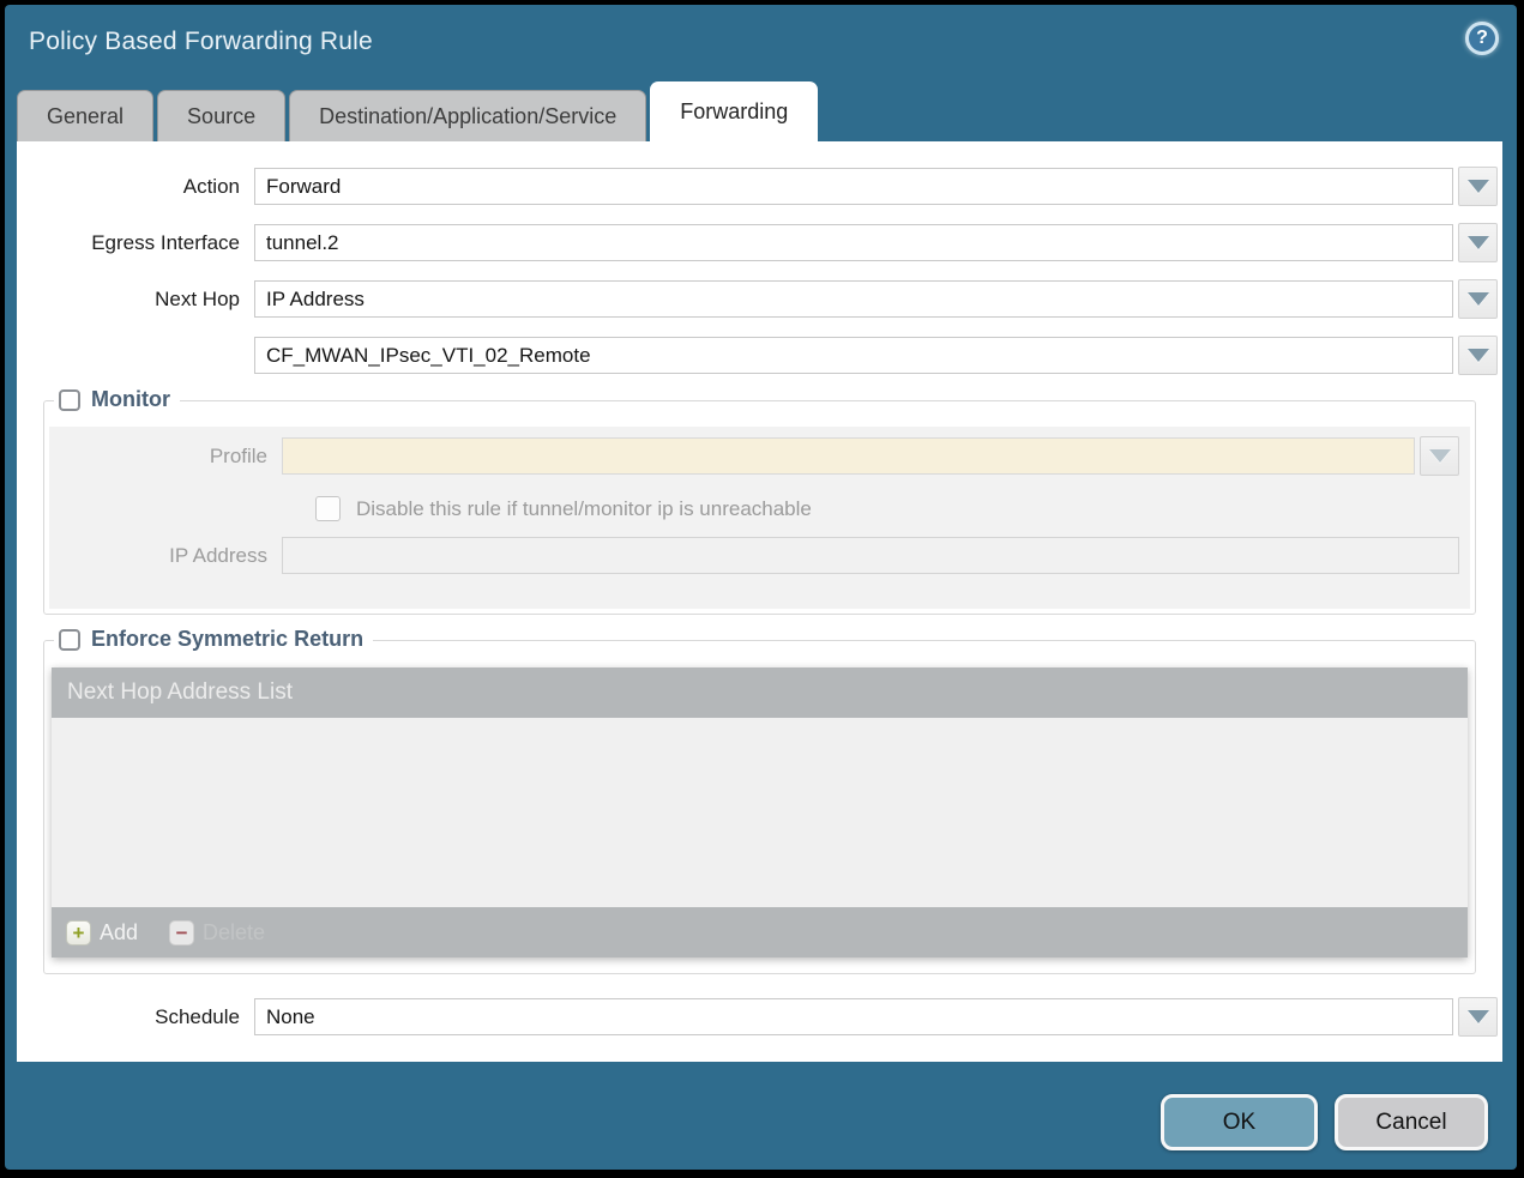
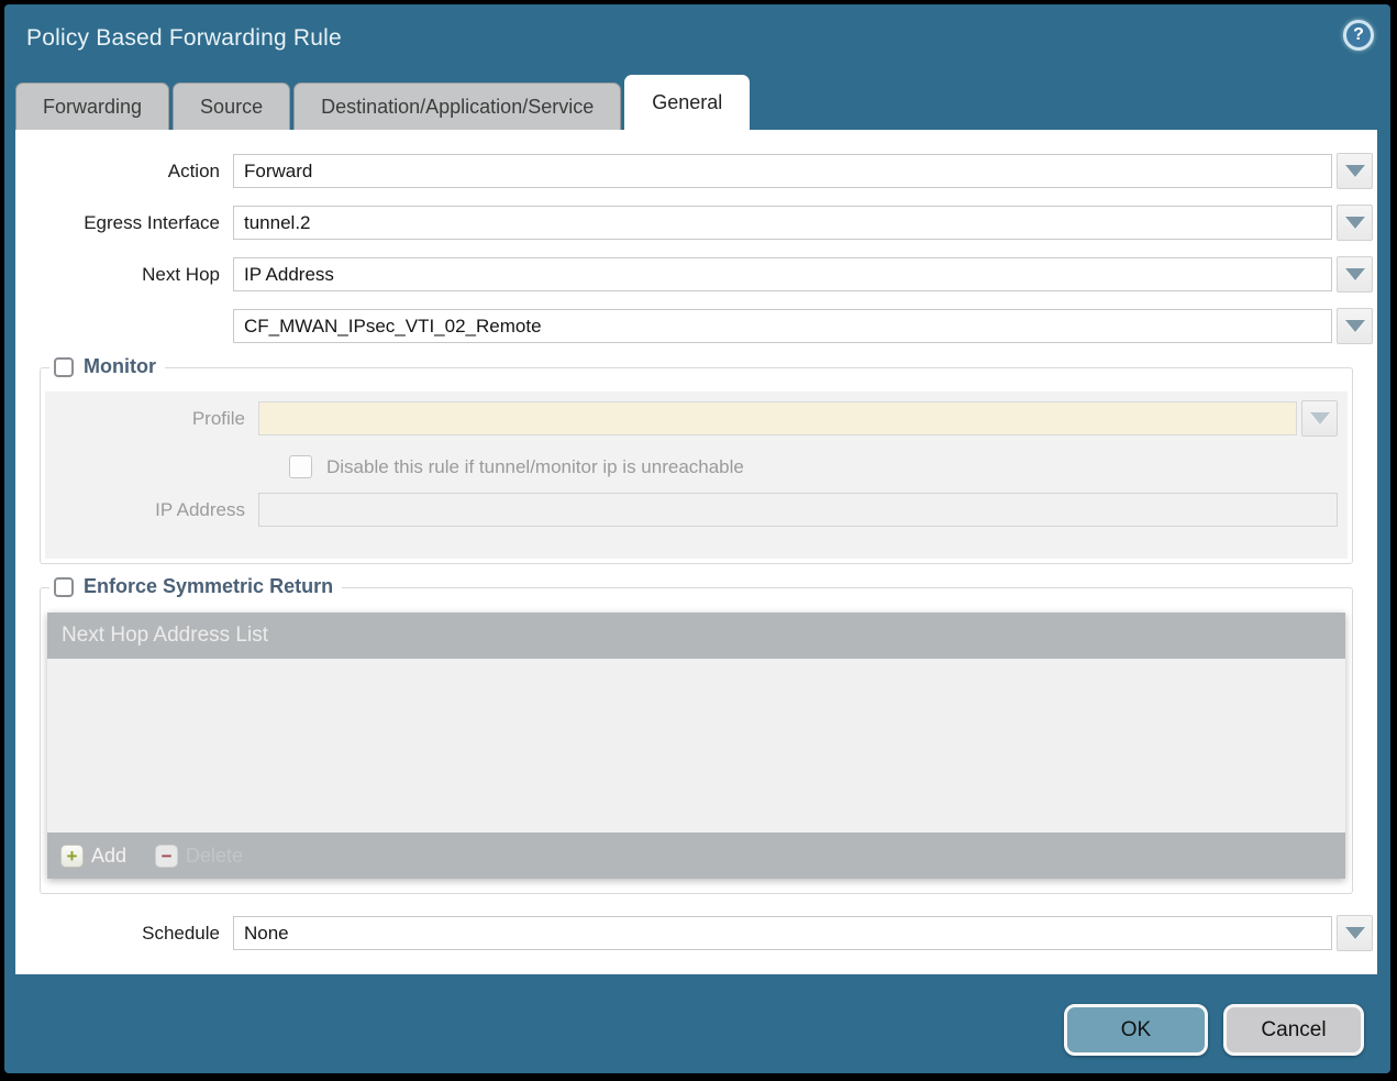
  Policy Based Forwarding Rule
  ?
- General
+ Forwarding
  Source
  Destination/Application/Service
- Forwarding
+ General
  Action
  Forward
  Egress Interface
  tunnel.2
  Next Hop
  IP Address
  CF_MWAN_IPsec_VTI_02_Remote
  Monitor
  Profile
  Disable this rule if tunnel/monitor ip is unreachable
  IP Address
  Enforce Symmetric Return
  Next Hop Address List
  +
  Add
  −
  Schedule
  None
  OK
  Cancel
